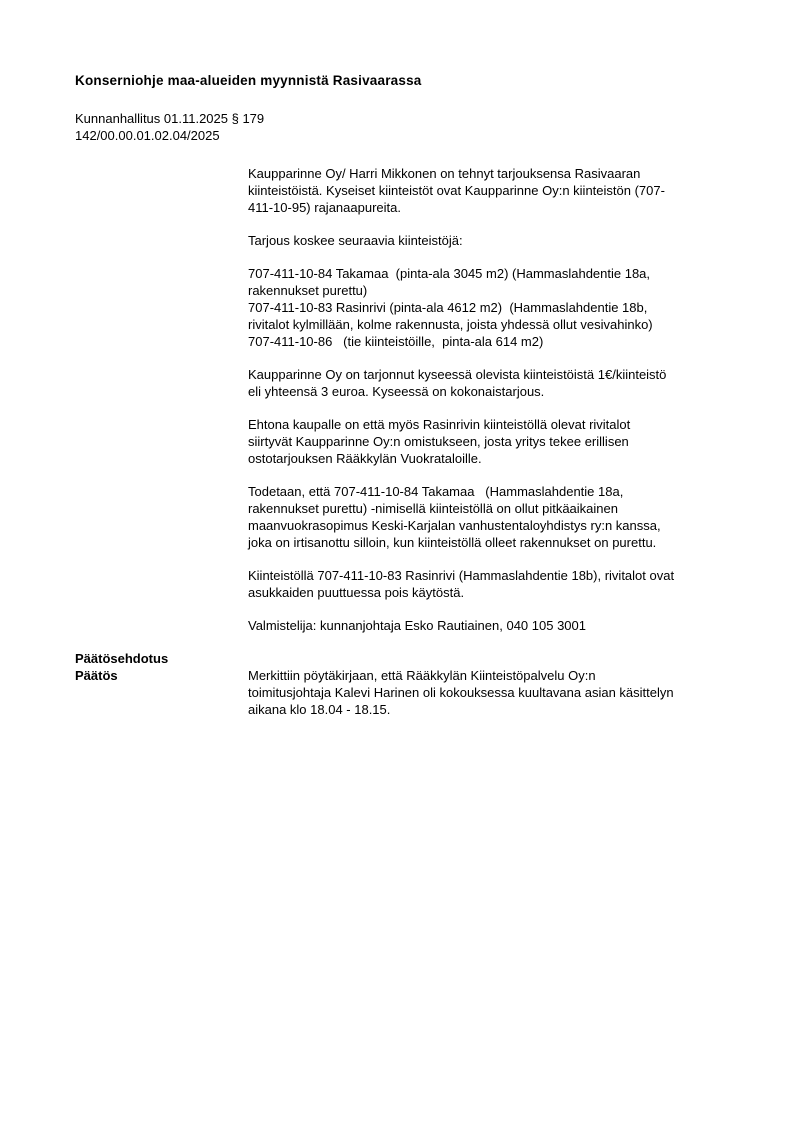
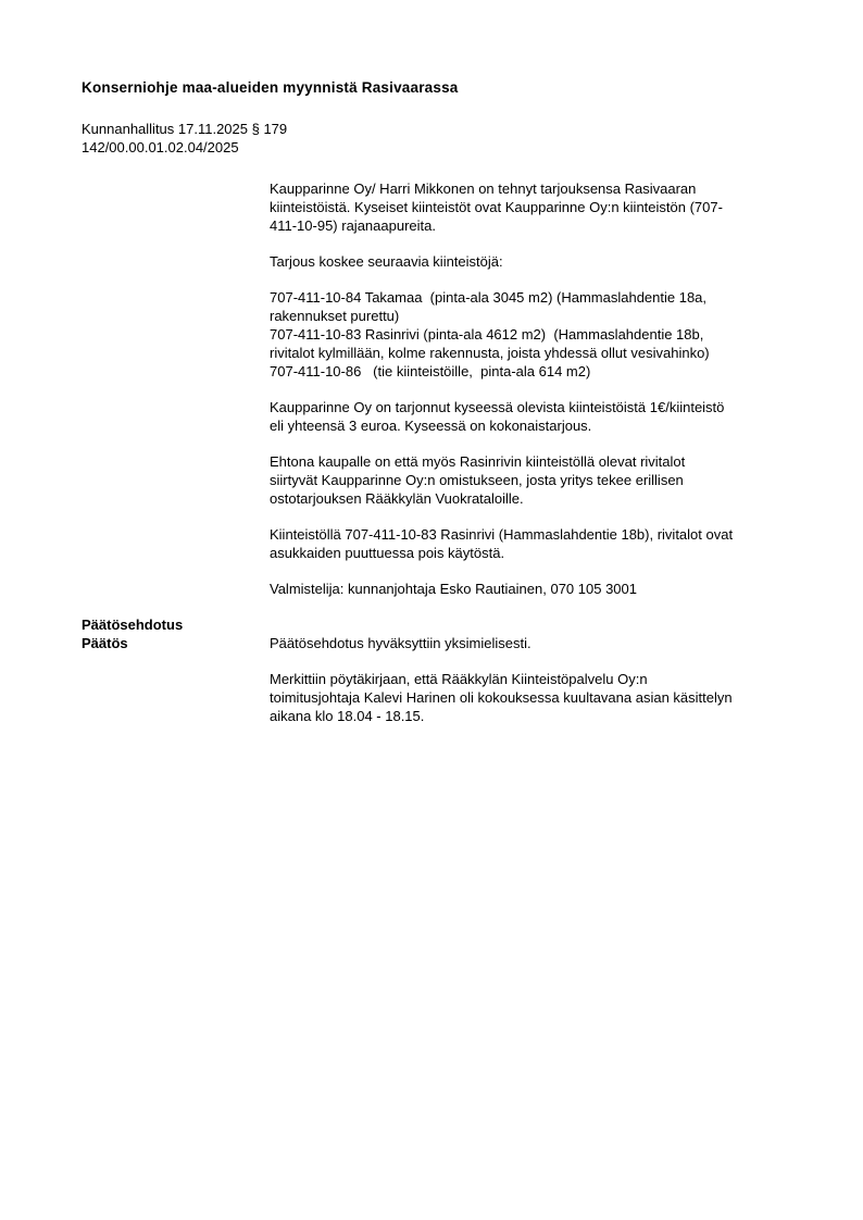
  Konserniohje maa-alueiden myynnistä Rasivaarassa
- Kunnanhallitus 01.11.2025 § 179
+ Kunnanhallitus 17.11.2025 § 179
  142/00.00.01.02.04/2025
  Kaupparinne Oy/ Harri Mikkonen on tehnyt tarjouksensa Rasivaaran
  kiinteistöistä. Kyseiset kiinteistöt ovat Kaupparinne Oy:n kiinteistön (707-
  411-10-95) rajanaapureita.
  Tarjous koskee seuraavia kiinteistöjä:
  707-411-10-84 Takamaa (pinta-ala 3045 m2) (Hammaslahdentie 18a,
  rakennukset purettu)
  707-411-10-83 Rasinrivi (pinta-ala 4612 m2) (Hammaslahdentie 18b,
  rivitalot kylmillään, kolme rakennusta, joista yhdessä ollut vesivahinko)
  707-411-10-86 (tie kiinteistöille, pinta-ala 614 m2)
  Kaupparinne Oy on tarjonnut kyseessä olevista kiinteistöistä 1€/kiinteistö
  eli yhteensä 3 euroa. Kyseessä on kokonaistarjous.
  Ehtona kaupalle on että myös Rasinrivin kiinteistöllä olevat rivitalot
  siirtyvät Kaupparinne Oy:n omistukseen, josta yritys tekee erillisen
  ostotarjouksen Rääkkylän Vuokrataloille.
- Todetaan, että 707-411-10-84 Takamaa (Hammaslahdentie 18a,
- rakennukset purettu) -nimisellä kiinteistöllä on ollut pitkäaikainen
- maanvuokrasopimus Keski-Karjalan vanhustentaloyhdistys ry:n kanssa,
- joka on irtisanottu silloin, kun kiinteistöllä olleet rakennukset on purettu.
  Kiinteistöllä 707-411-10-83 Rasinrivi (Hammaslahdentie 18b), rivitalot ovat
  asukkaiden puuttuessa pois käytöstä.
- Valmistelija: kunnanjohtaja Esko Rautiainen, 040 105 3001
+ Valmistelija: kunnanjohtaja Esko Rautiainen, 070 105 3001
  Päätösehdotus
  Päätös
+ Päätösehdotus hyväksyttiin yksimielisesti.
  Merkittiin pöytäkirjaan, että Rääkkylän Kiinteistöpalvelu Oy:n
  toimitusjohtaja Kalevi Harinen oli kokouksessa kuultavana asian käsittelyn
  aikana klo 18.04 - 18.15.
